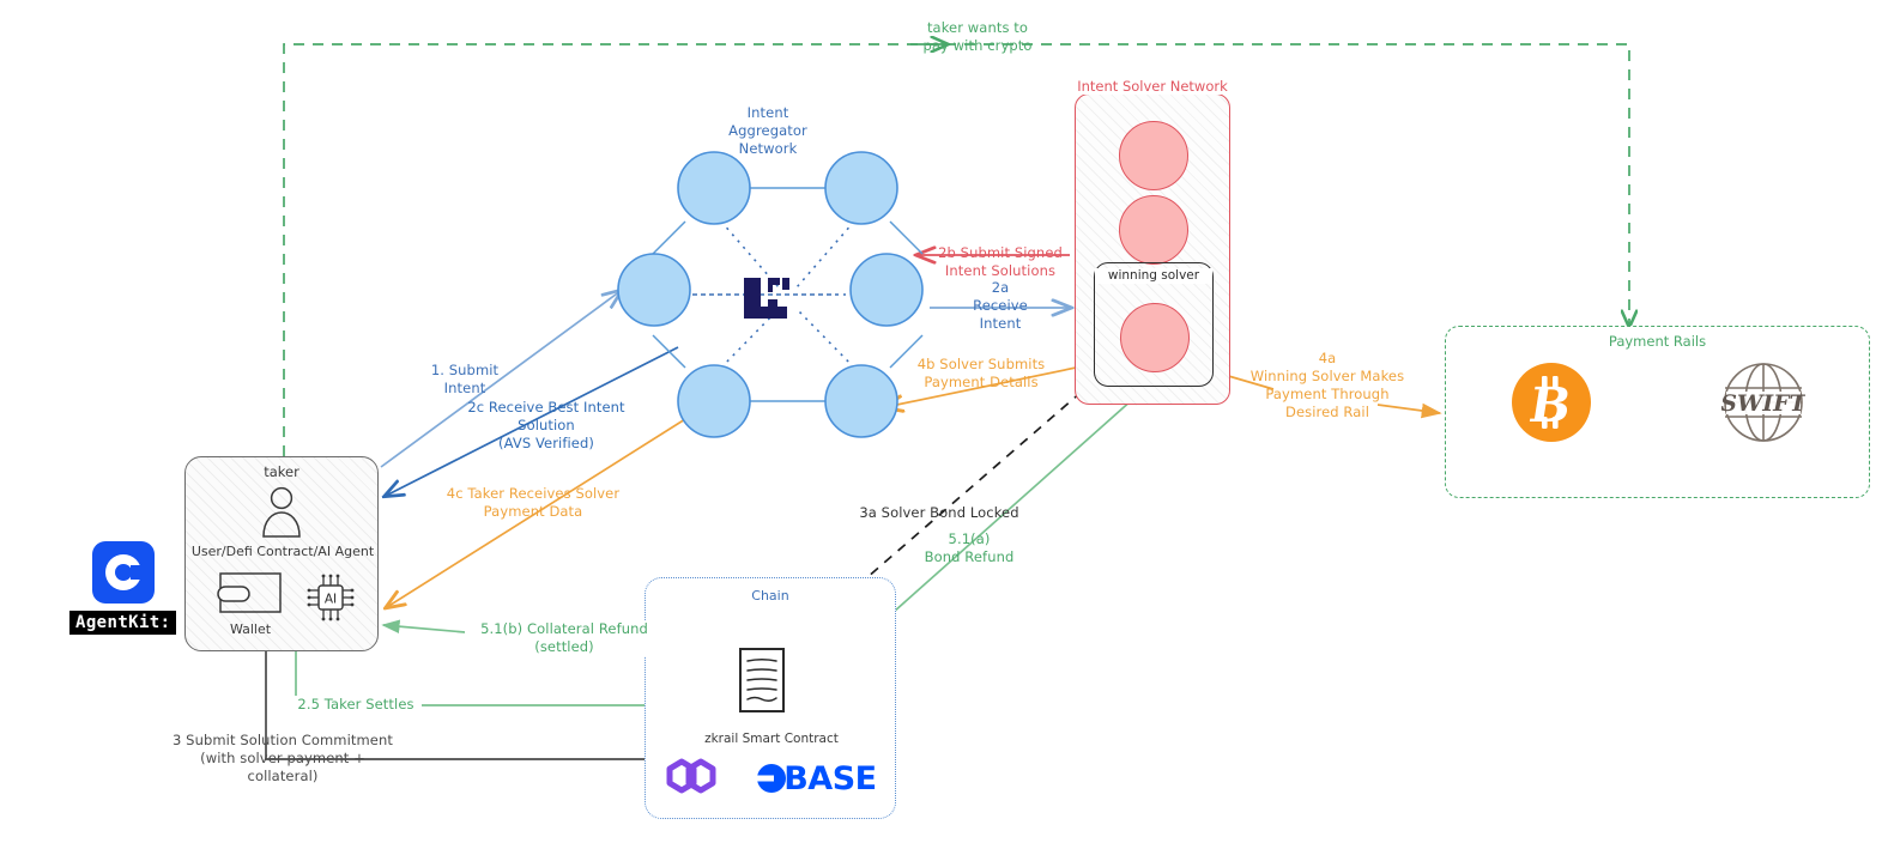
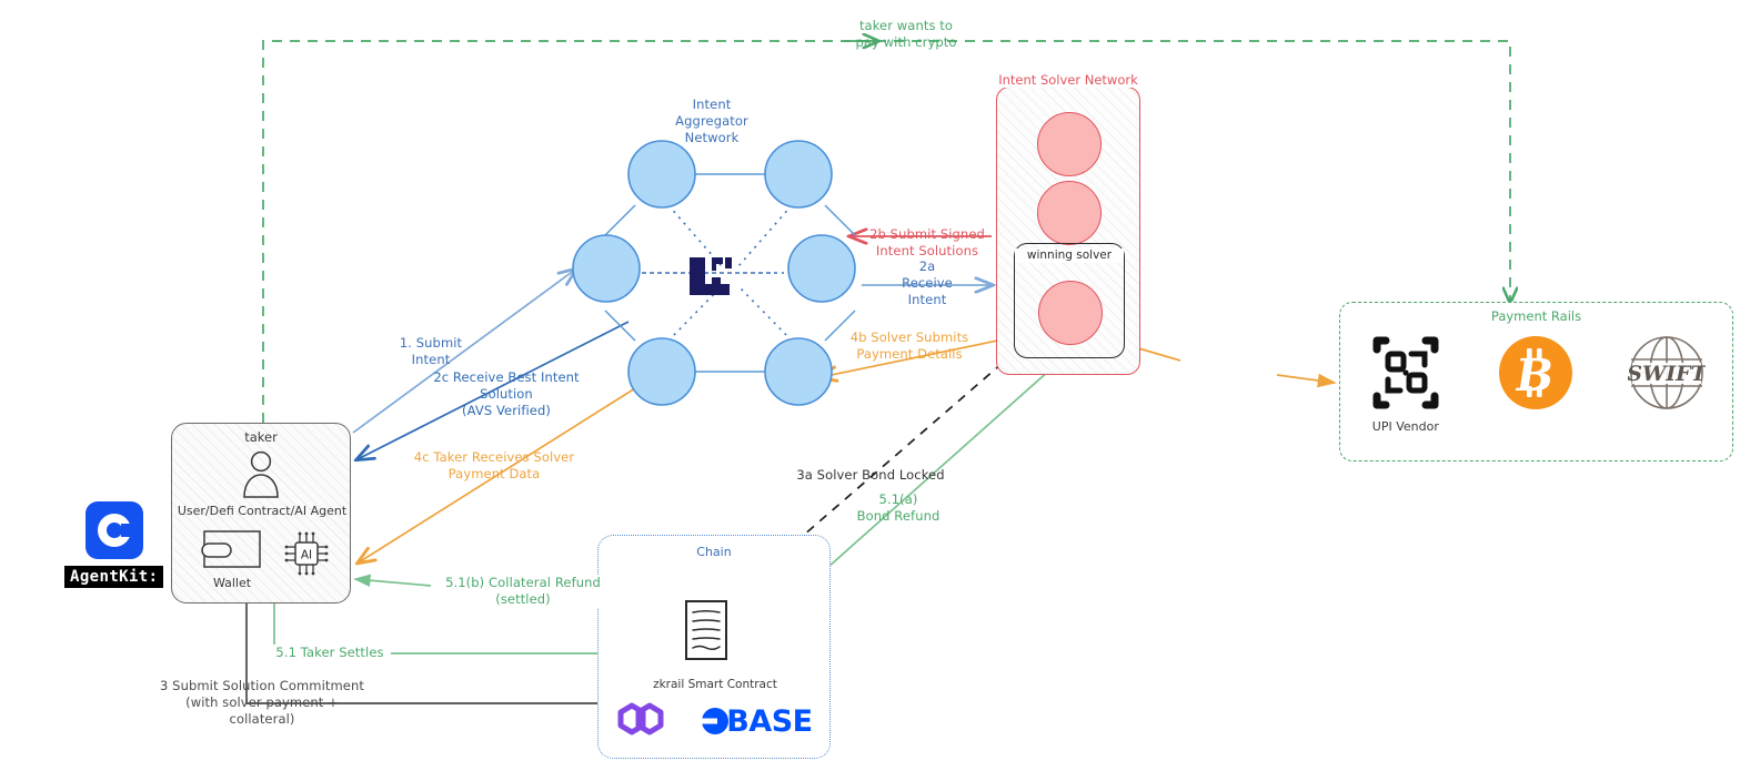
  taker
  User/Defi Contract/AI Agent
  Wallet
  AI
  AgentKit:
  Intent Solver Network
  winning solver
  Payment Rails
+ UPI Vendor
  SWIFT
  Chain
  zkrail Smart Contract
  BASE
  taker wants to
  pay with crypto
  Intent
  Aggregator
  Network
  1. Submit
  Intent
  2a
  Receive
  Intent
  2b Submit Signed
  Intent Solutions
  2c Receive Best Intent
  Solution
  (AVS Verified)
  3 Submit Solution Commitment
  (with solver payment + collateral)
  3a Solver Bond Locked
- 4a
- Winning Solver Makes
- Payment Through
- Desired Rail
  4b Solver Submits
  Payment Details
  4c Taker Receives Solver
  Payment Data
- 2.5 Taker Settles
+ 5.1 Taker Settles
  5.1(a)
  Bond Refund
  5.1(b) Collateral Refund
  (settled)
